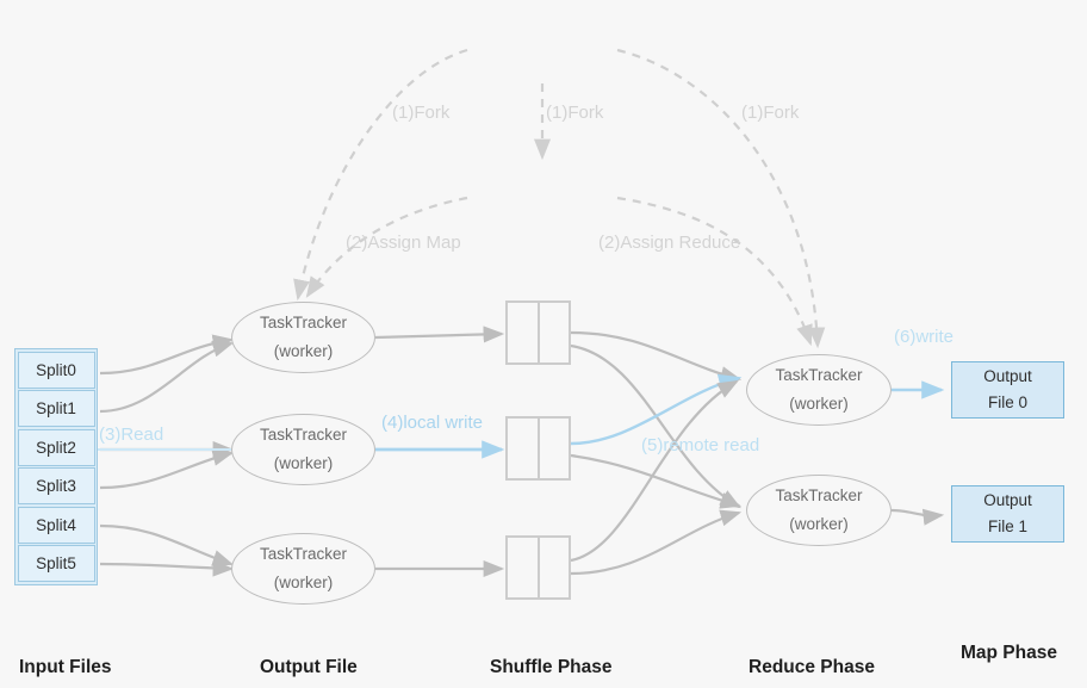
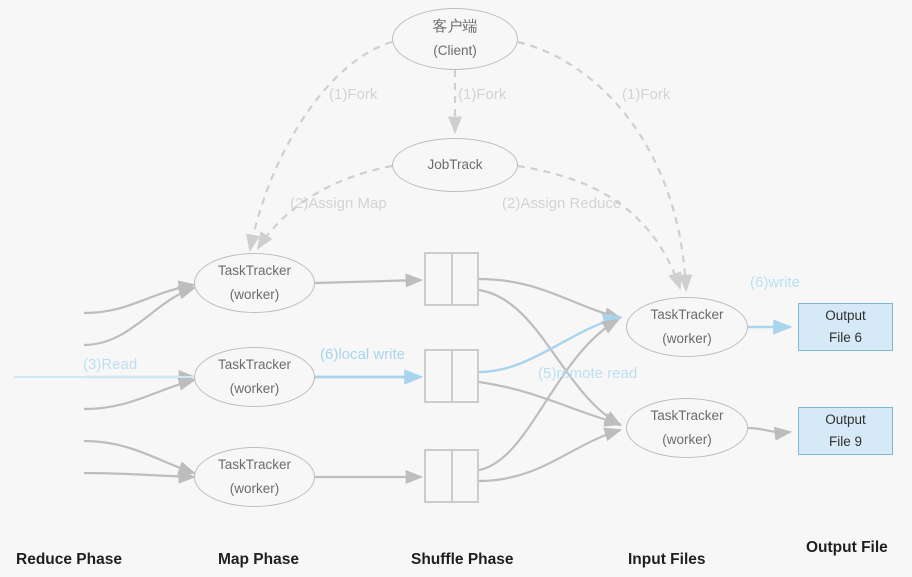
+ 客户端
+ (Client)
+ JobTrack
  TaskTracker
  (worker)
  TaskTracker
  (worker)
  TaskTracker
  (worker)
  TaskTracker
  (worker)
  TaskTracker
  (worker)
- Split0
- Split1
- Split2
- Split3
- Split4
- Split5
  Output
- File 0
+ File 6
  Output
- File 1
+ File 9
  (1)Fork
  (1)Fork
  (1)Fork
  (2)Assign Map
  (2)Assign Reduce
  (3)Read
- (4)local write
+ (6)local write
  (5)remote read
  (6)write
- Input Files
+ Reduce Phase
- Output File
+ Map Phase
  Shuffle Phase
- Reduce Phase
+ Input Files
- Map Phase
+ Output File
